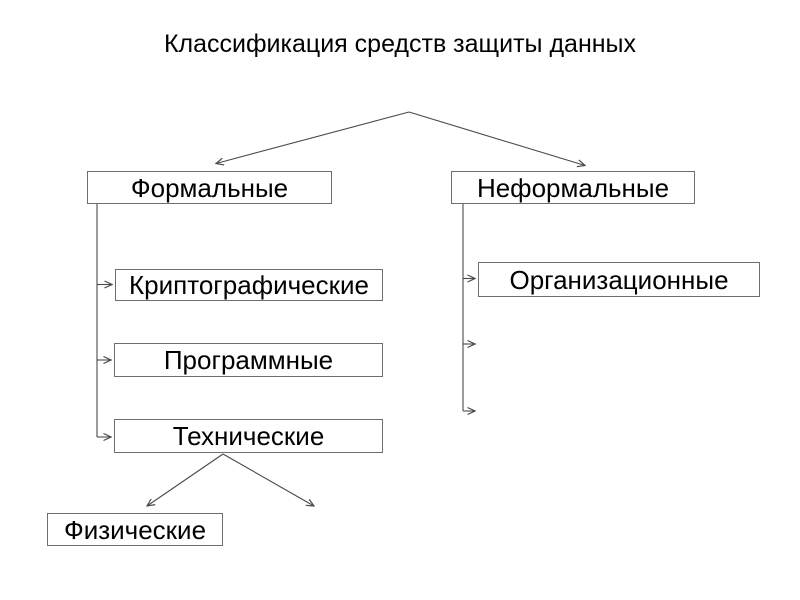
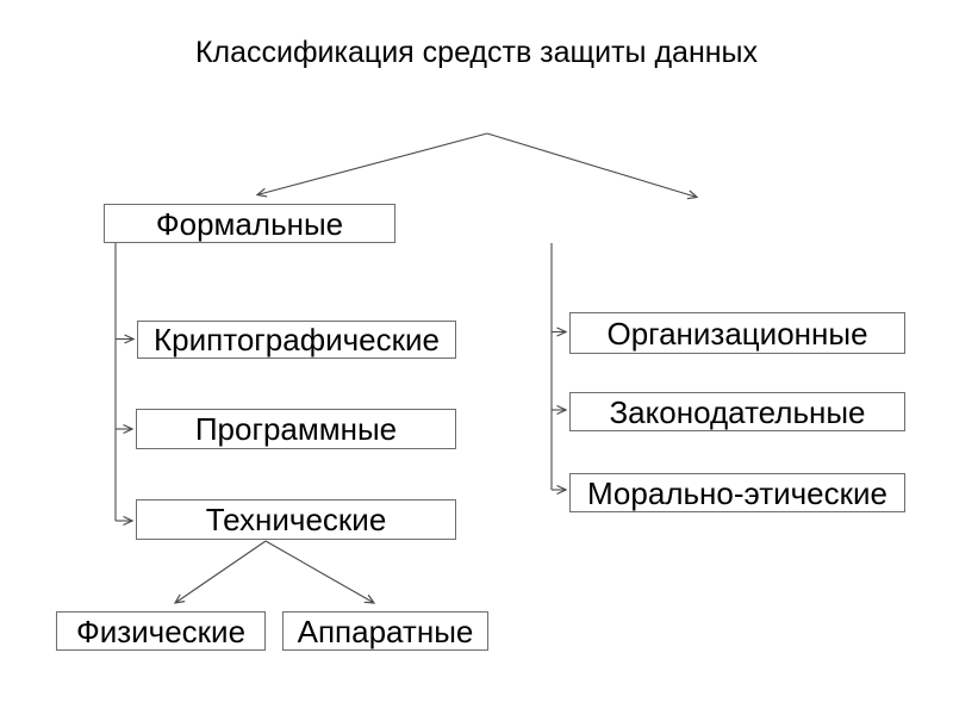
  Классификация средств защиты данных
  Формальные
- Неформальные
  Криптографические
  Программные
  Технические
  Физические
+ Аппаратные
  Организационные
+ Законодательные
+ Морально-этические
